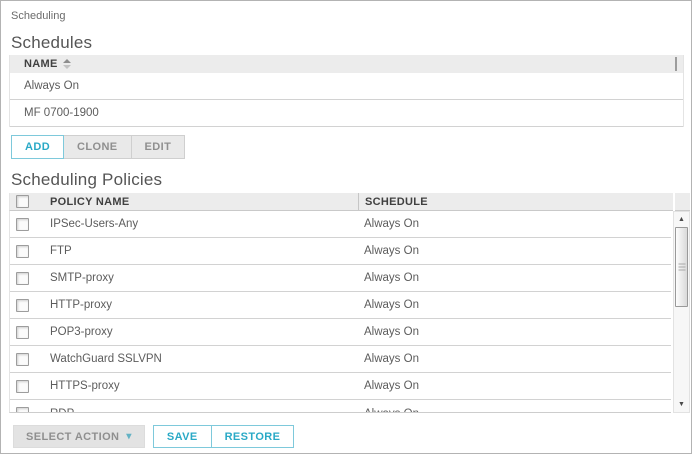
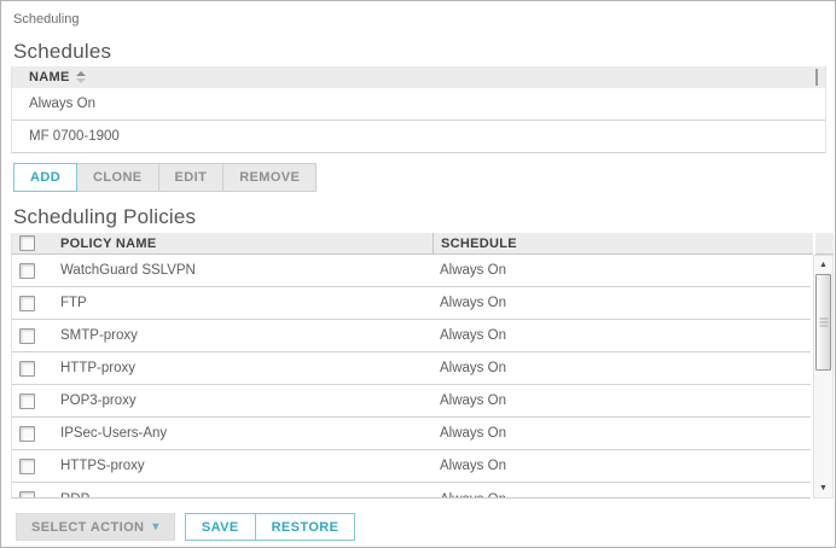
  Scheduling
  Schedules
  NAME
  Always On
  MF 0700-1900
  ADD
  CLONE
  EDIT
+ REMOVE
  Scheduling Policies
  POLICY NAME
  SCHEDULE
- IPSec-Users-Any
+ WatchGuard SSLVPN
  Always On
  FTP
  Always On
  SMTP-proxy
  Always On
  HTTP-proxy
  Always On
  POP3-proxy
  Always On
- WatchGuard SSLVPN
+ IPSec-Users-Any
  Always On
  HTTPS-proxy
  Always On
  SELECT ACTION
  ▾
  SAVE
  RESTORE
